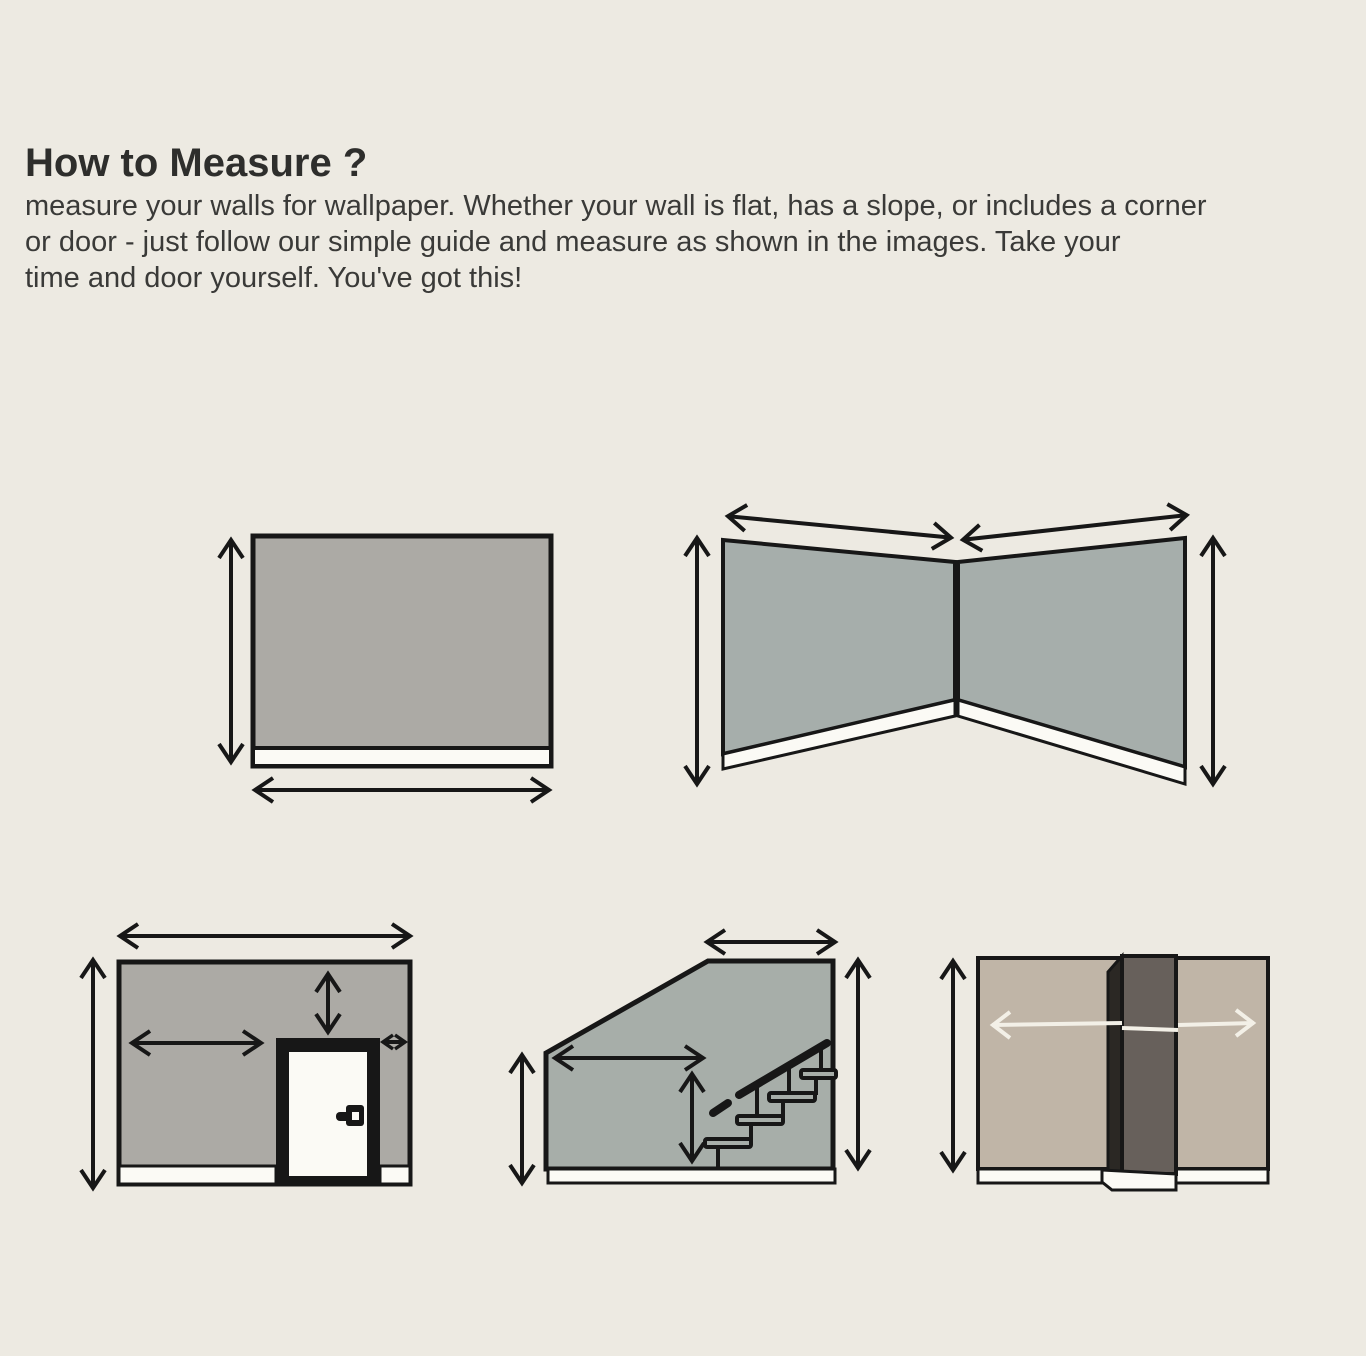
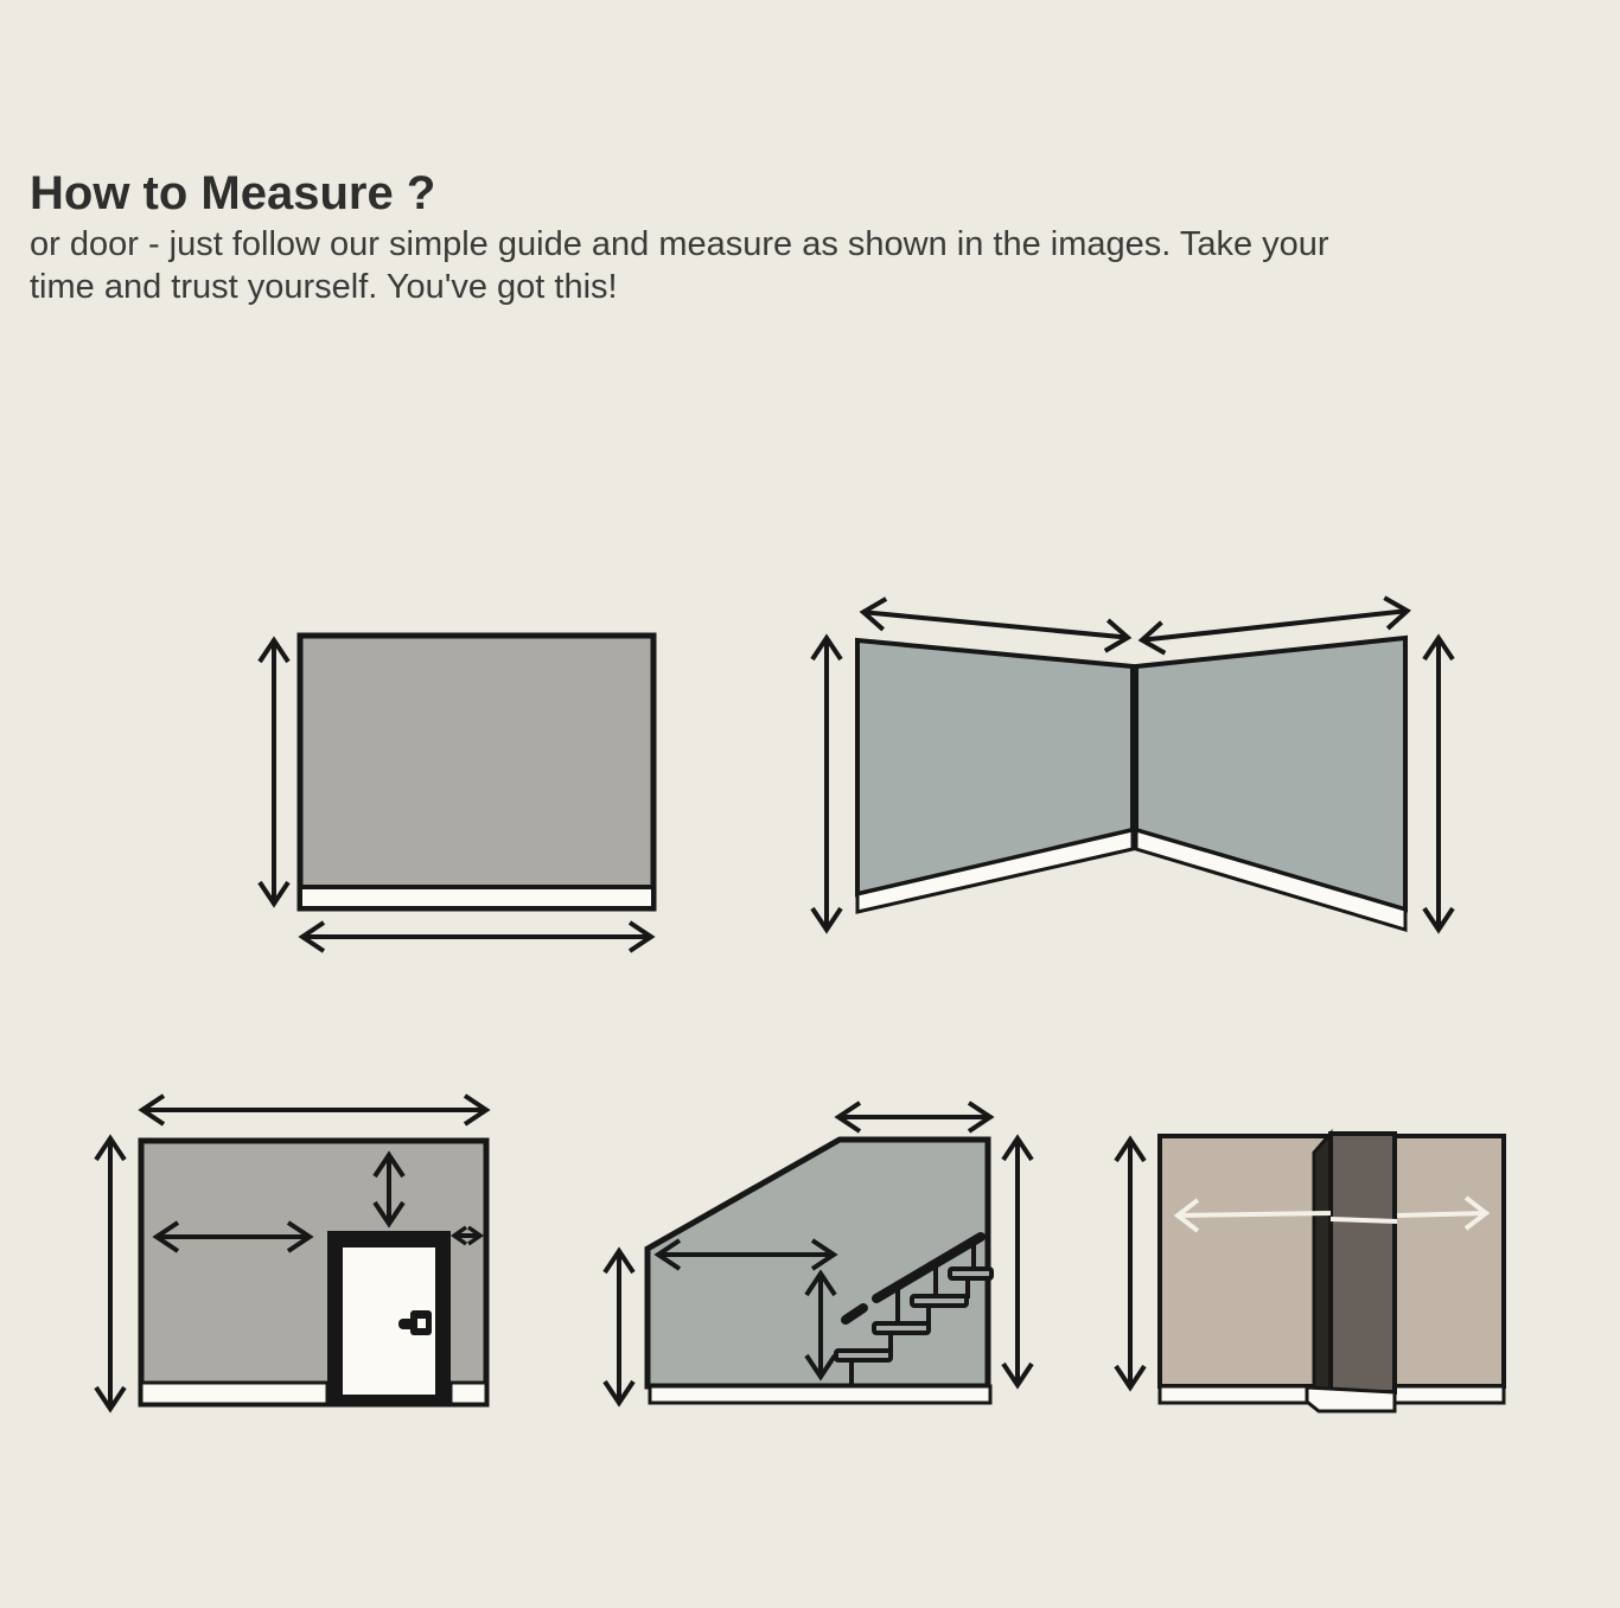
  How to Measure ?
- measure your walls for wallpaper. Whether your wall is flat, has a slope, or includes a corner
  or door - just follow our simple guide and measure as shown in the images. Take your
- time and door yourself. You've got this!
+ time and trust yourself. You've got this!
